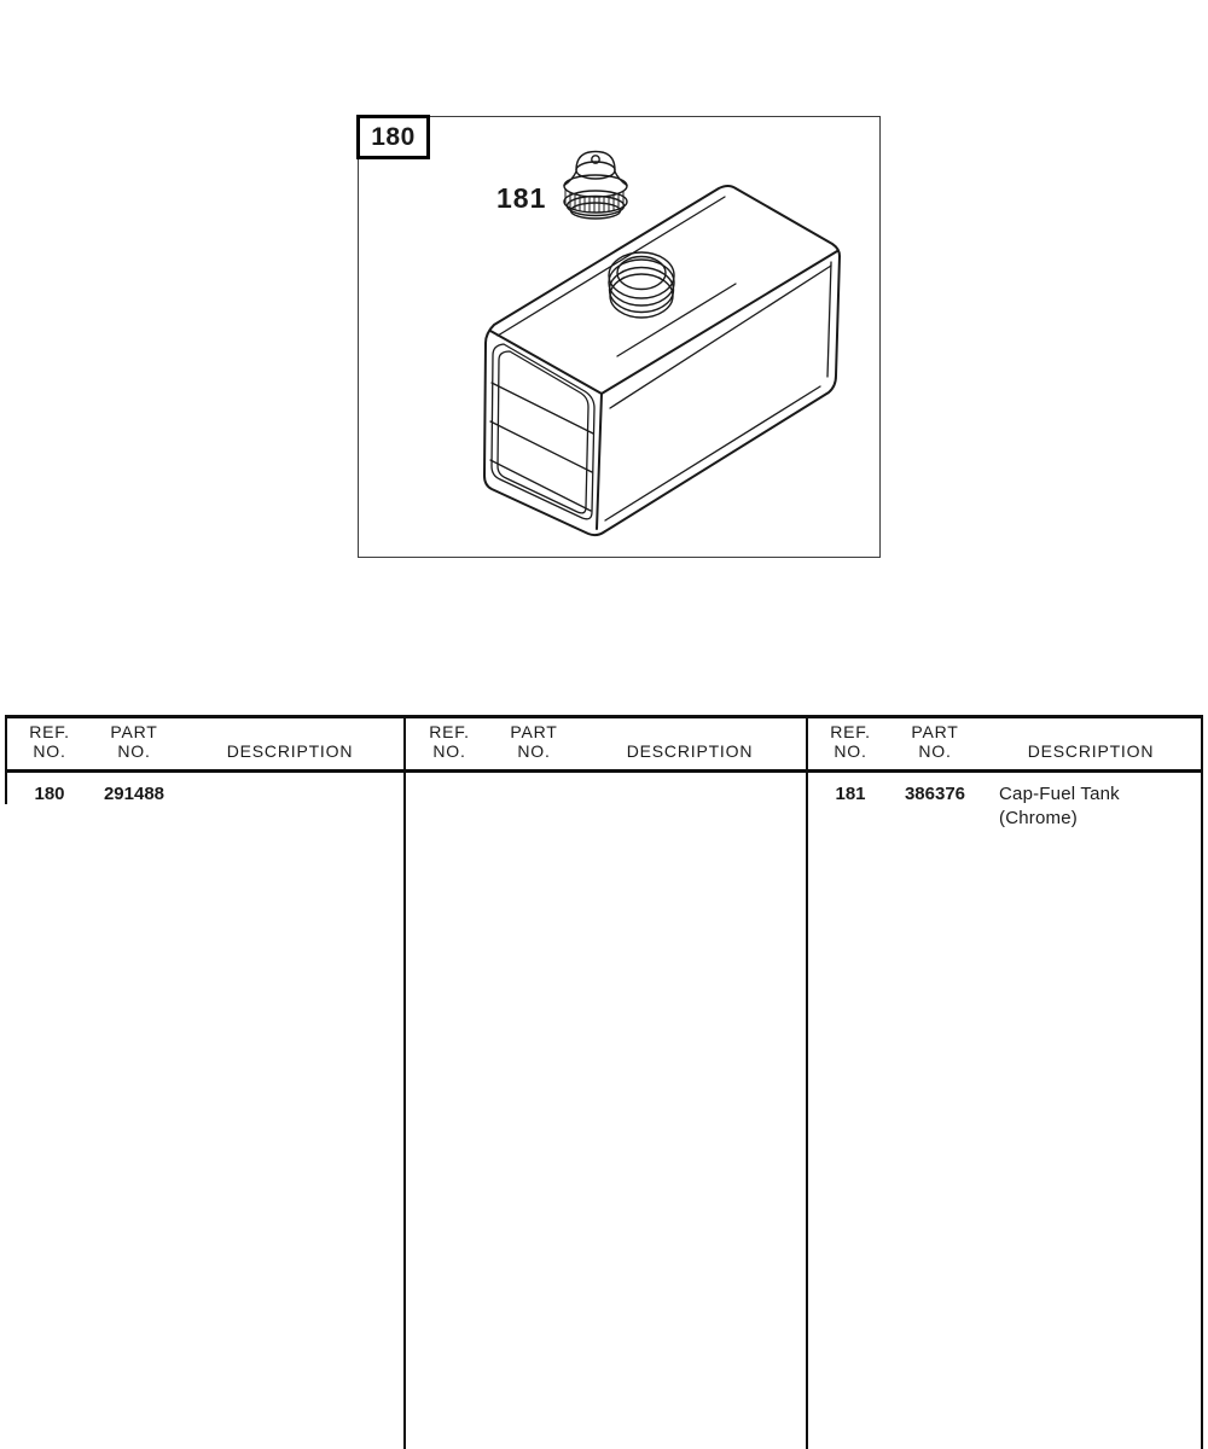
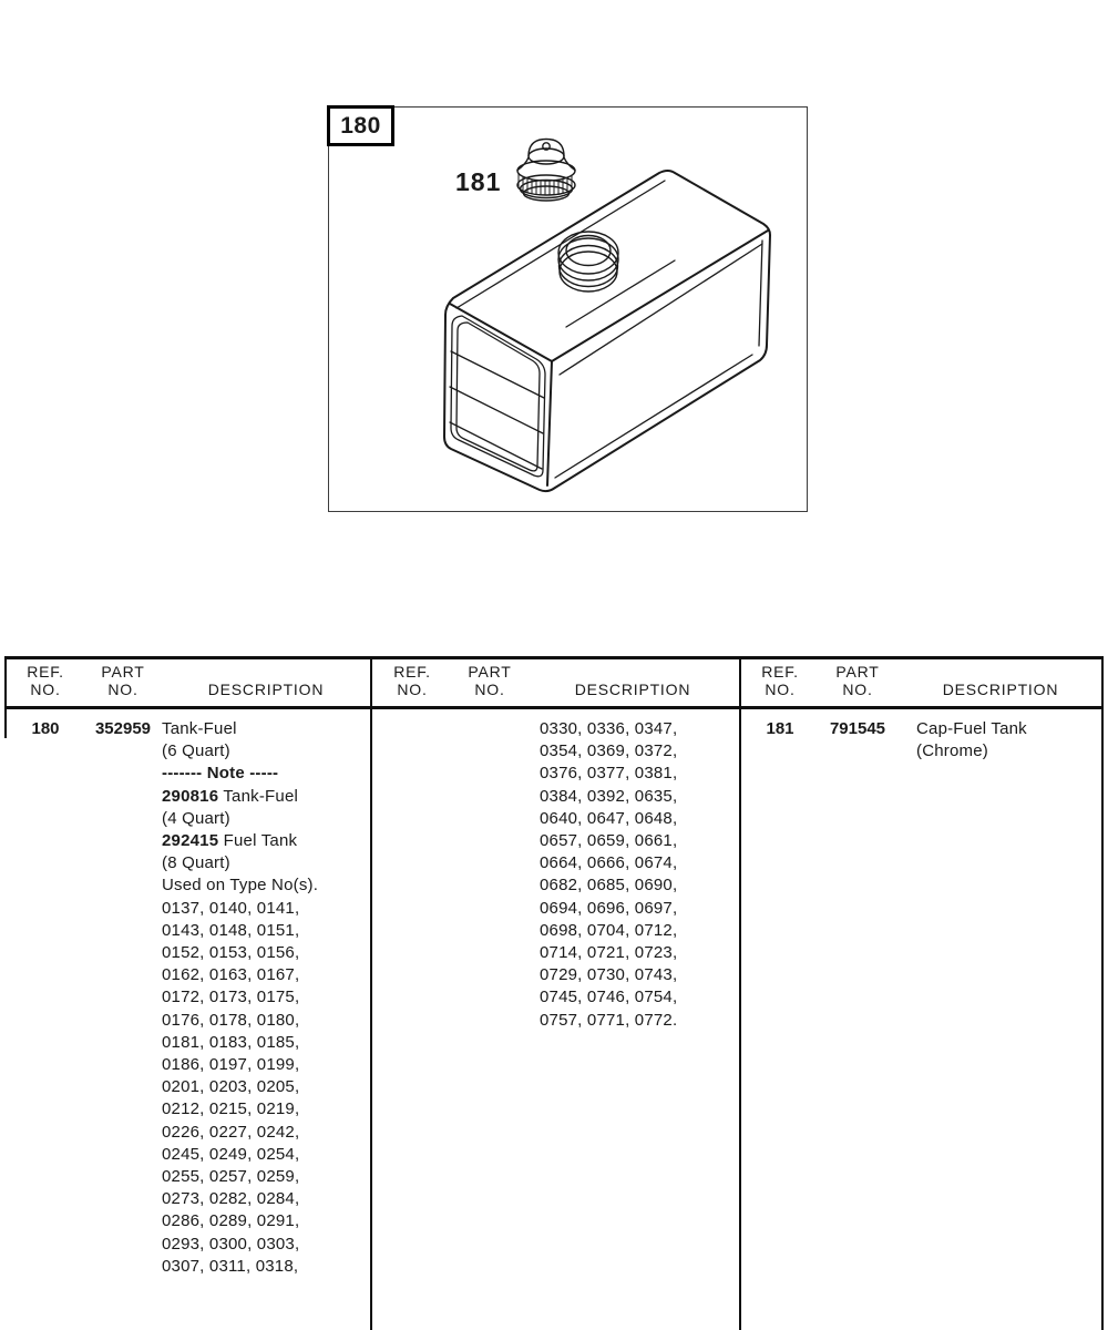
  180
  181
  REF.
  NO.
  PART
  NO.
  DESCRIPTION
  180
- 291488
+ 352959
+ Tank-Fuel
+ (6 Quart)
+ ------- Note -----
+ 290816 Tank-Fuel
+ (4 Quart)
+ 292415 Fuel Tank
+ (8 Quart)
+ Used on Type No(s).
+ 0137, 0140, 0141,
+ 0143, 0148, 0151,
+ 0152, 0153, 0156,
+ 0162, 0163, 0167,
+ 0172, 0173, 0175,
+ 0176, 0178, 0180,
+ 0181, 0183, 0185,
+ 0186, 0197, 0199,
+ 0201, 0203, 0205,
+ 0212, 0215, 0219,
+ 0226, 0227, 0242,
+ 0245, 0249, 0254,
+ 0255, 0257, 0259,
+ 0273, 0282, 0284,
+ 0286, 0289, 0291,
+ 0293, 0300, 0303,
+ 0307, 0311, 0318,
  REF.
  NO.
  PART
  NO.
  DESCRIPTION
+ 0330, 0336, 0347,
+ 0354, 0369, 0372,
+ 0376, 0377, 0381,
+ 0384, 0392, 0635,
+ 0640, 0647, 0648,
+ 0657, 0659, 0661,
+ 0664, 0666, 0674,
+ 0682, 0685, 0690,
+ 0694, 0696, 0697,
+ 0698, 0704, 0712,
+ 0714, 0721, 0723,
+ 0729, 0730, 0743,
+ 0745, 0746, 0754,
+ 0757, 0771, 0772.
  REF.
  NO.
  PART
  NO.
  DESCRIPTION
  181
- 386376
+ 791545
  Cap-Fuel Tank
  (Chrome)
